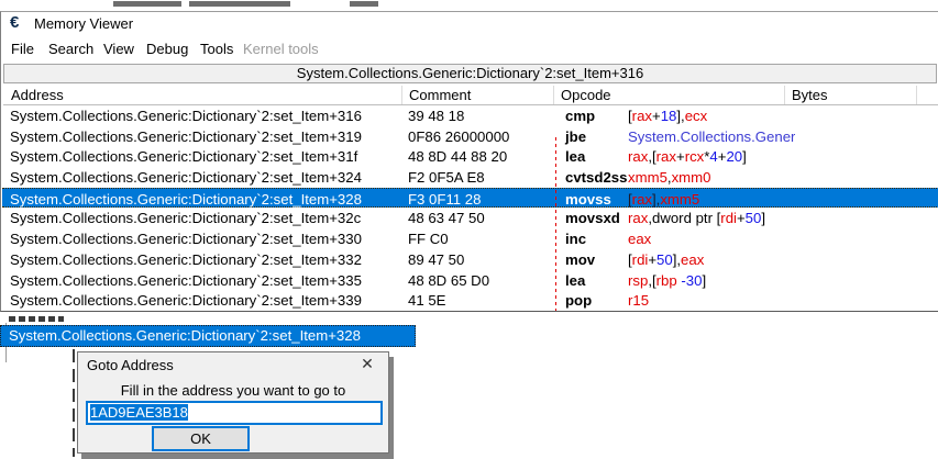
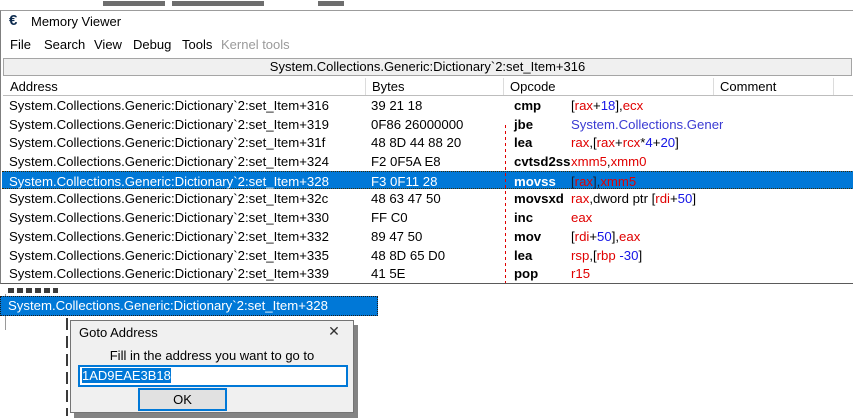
  €
  Memory Viewer
  File
  Search
  View
  Debug
  Tools
  Kernel tools
  System.Collections.Generic:Dictionary`2:set_Item+316
  Address
- Comment
+ Bytes
  Opcode
- Bytes
+ Comment
  System.Collections.Generic:Dictionary`2:set_Item+316
- 39 48 18
+ 39 21 18
  cmp [rax+18],ecx
  System.Collections.Generic:Dictionary`2:set_Item+319
  0F86 26000000
  jbe System.Collections.Gener
  System.Collections.Generic:Dictionary`2:set_Item+31f
  48 8D 44 88 20
  lea rax,[rax+rcx*4+20]
  System.Collections.Generic:Dictionary`2:set_Item+324
  F2 0F5A E8
  cvtsd2ssxmm5,xmm0
  System.Collections.Generic:Dictionary`2:set_Item+328
  F3 0F11 28
  movss [rax],xmm5
  System.Collections.Generic:Dictionary`2:set_Item+32c
  48 63 47 50
  movsxd rax,dword ptr [rdi+50]
  System.Collections.Generic:Dictionary`2:set_Item+330
  FF C0
  inc eax
  System.Collections.Generic:Dictionary`2:set_Item+332
  89 47 50
  mov [rdi+50],eax
  System.Collections.Generic:Dictionary`2:set_Item+335
  48 8D 65 D0
  lea rsp,[rbp -30]
  System.Collections.Generic:Dictionary`2:set_Item+339
  41 5E
  pop r15
  System.Collections.Generic:Dictionary`2:set_Item+328
  Goto Address
  ✕
  Fill in the address you want to go to
  1AD9EAE3B18
  OK
